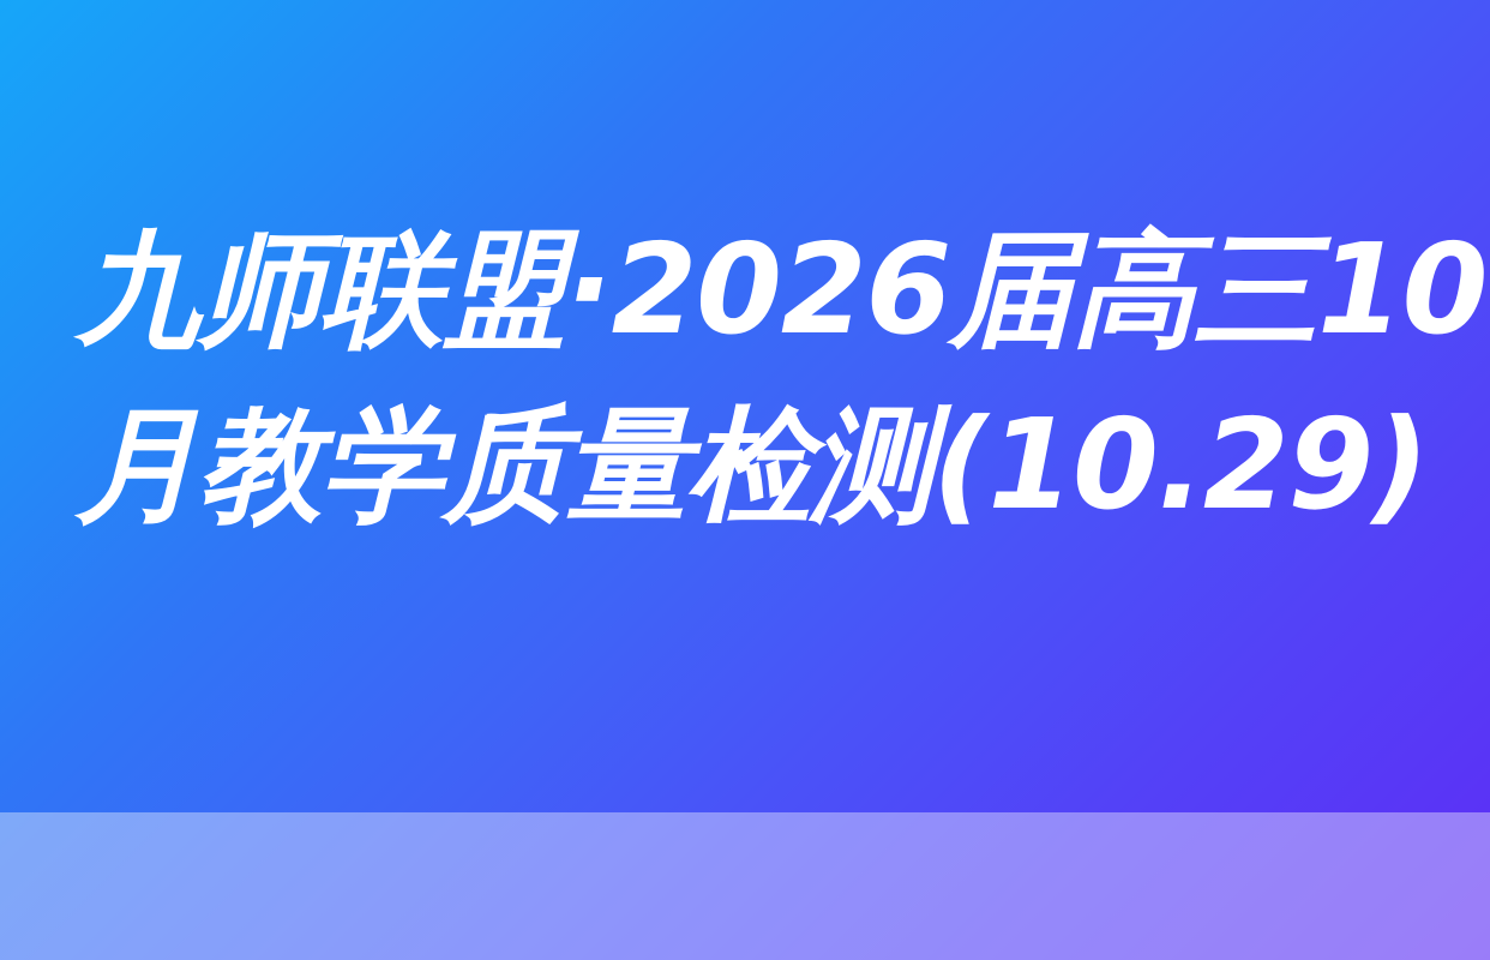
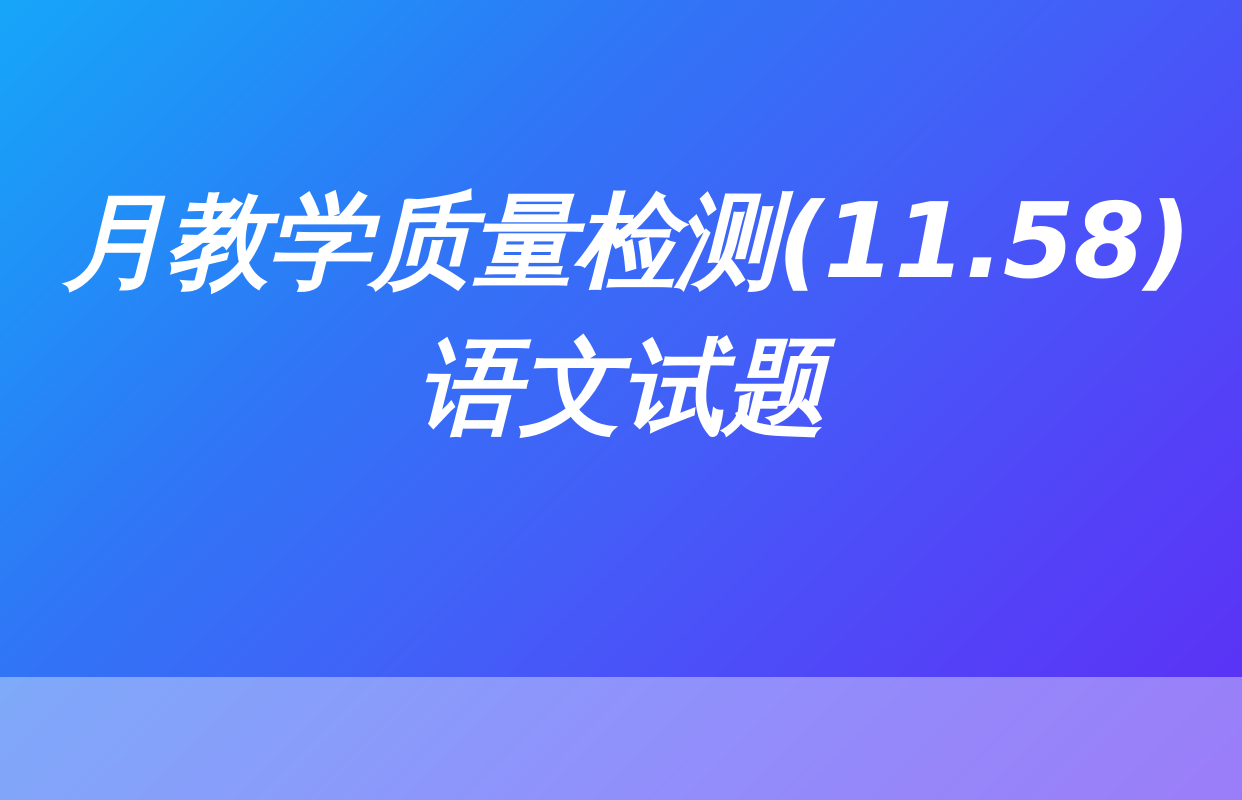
- 九师联盟·2026届高三10
- 月教学质量检测(10.29)
+ 月教学质量检测(11.58)
+ 语文试题
